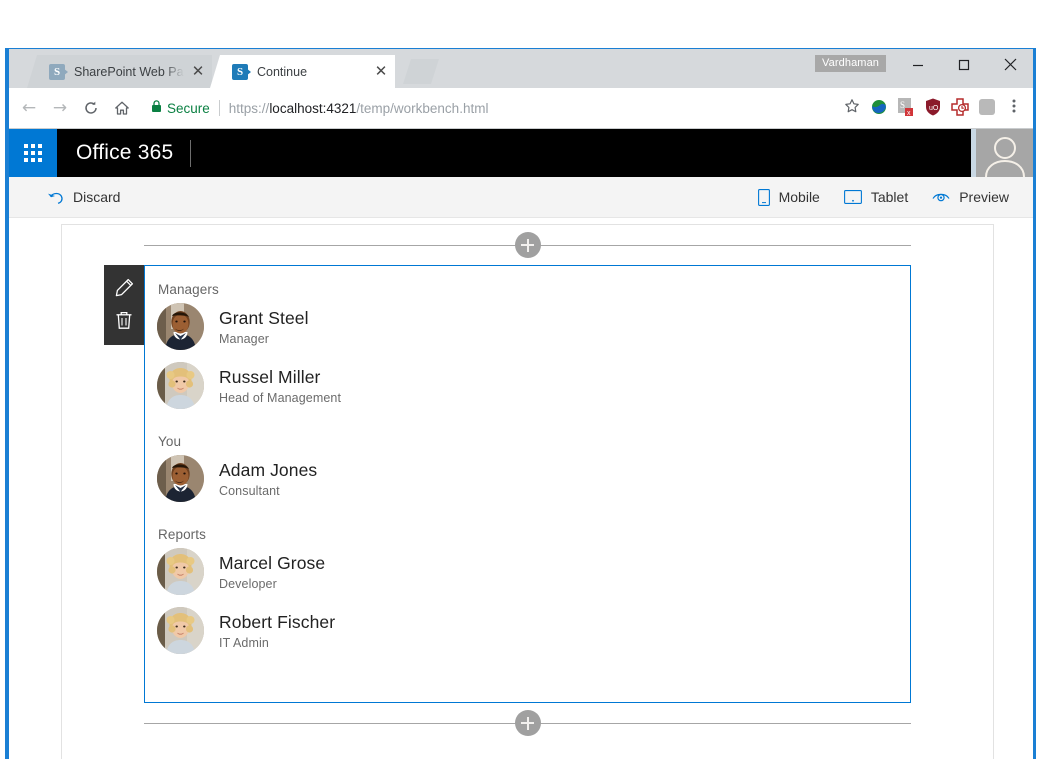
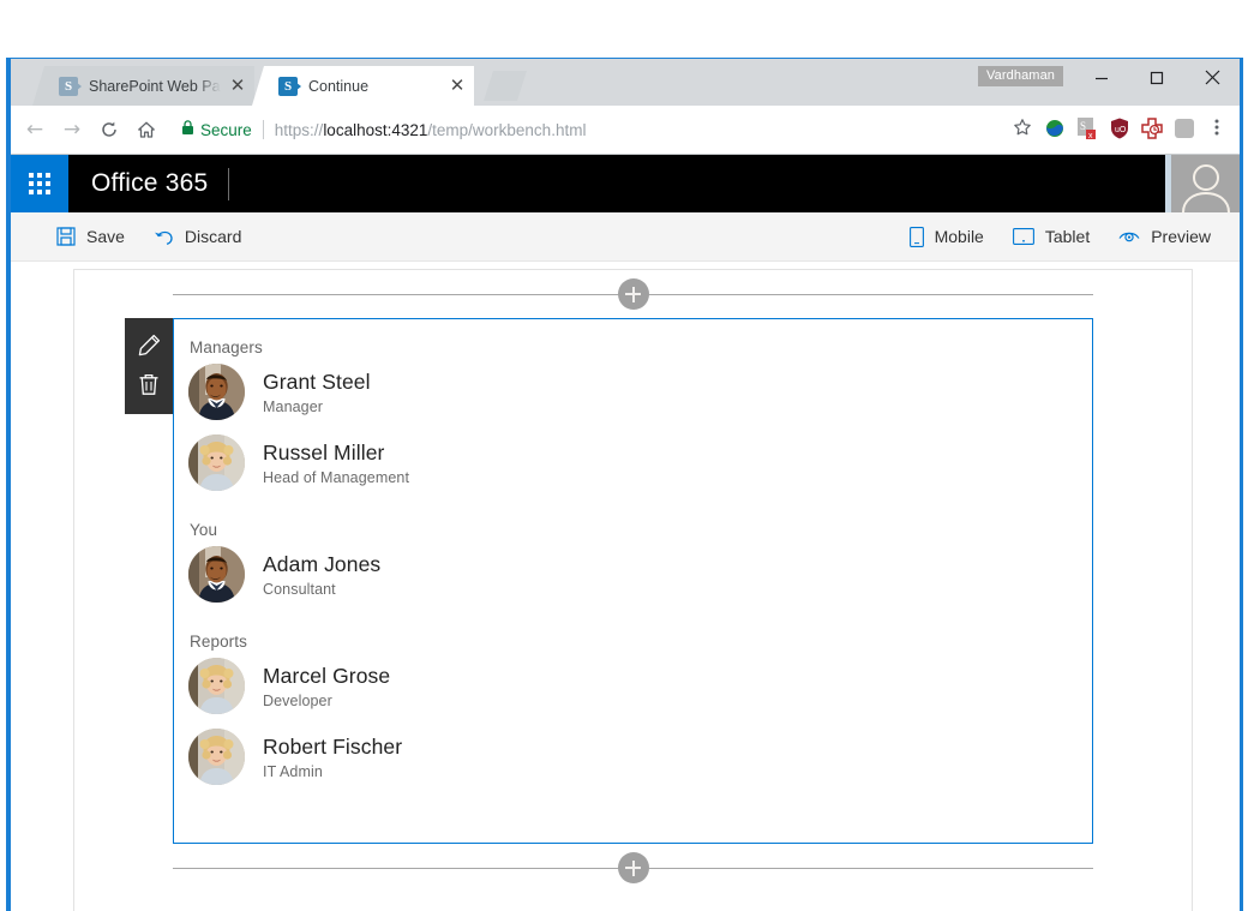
  S
  SharePoint Web Pa
  ✕
  S
  Continue
  ✕
  Vardhaman
  ←
  →
  Secure
  https://localhost:4321/temp/workbench.html
  S
  Office 365
+ Save
  Discard
  Mobile
  Tablet
  Preview
  Managers
  Grant Steel
  Manager
  Russel Miller
  Head of Management
  You
  Adam Jones
  Consultant
  Reports
  Marcel Grose
  Developer
  Robert Fischer
  IT Admin
